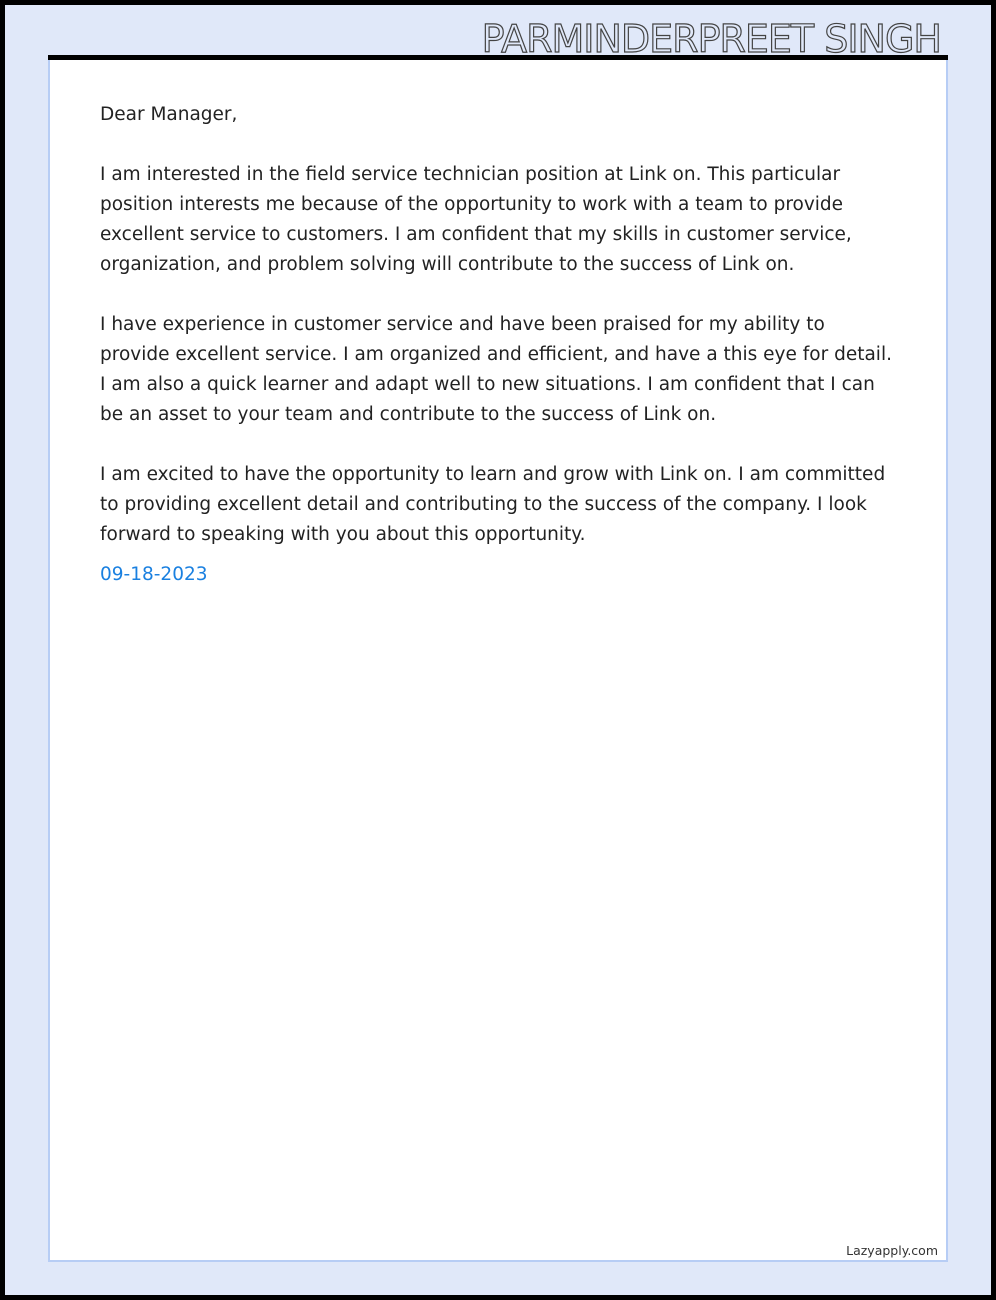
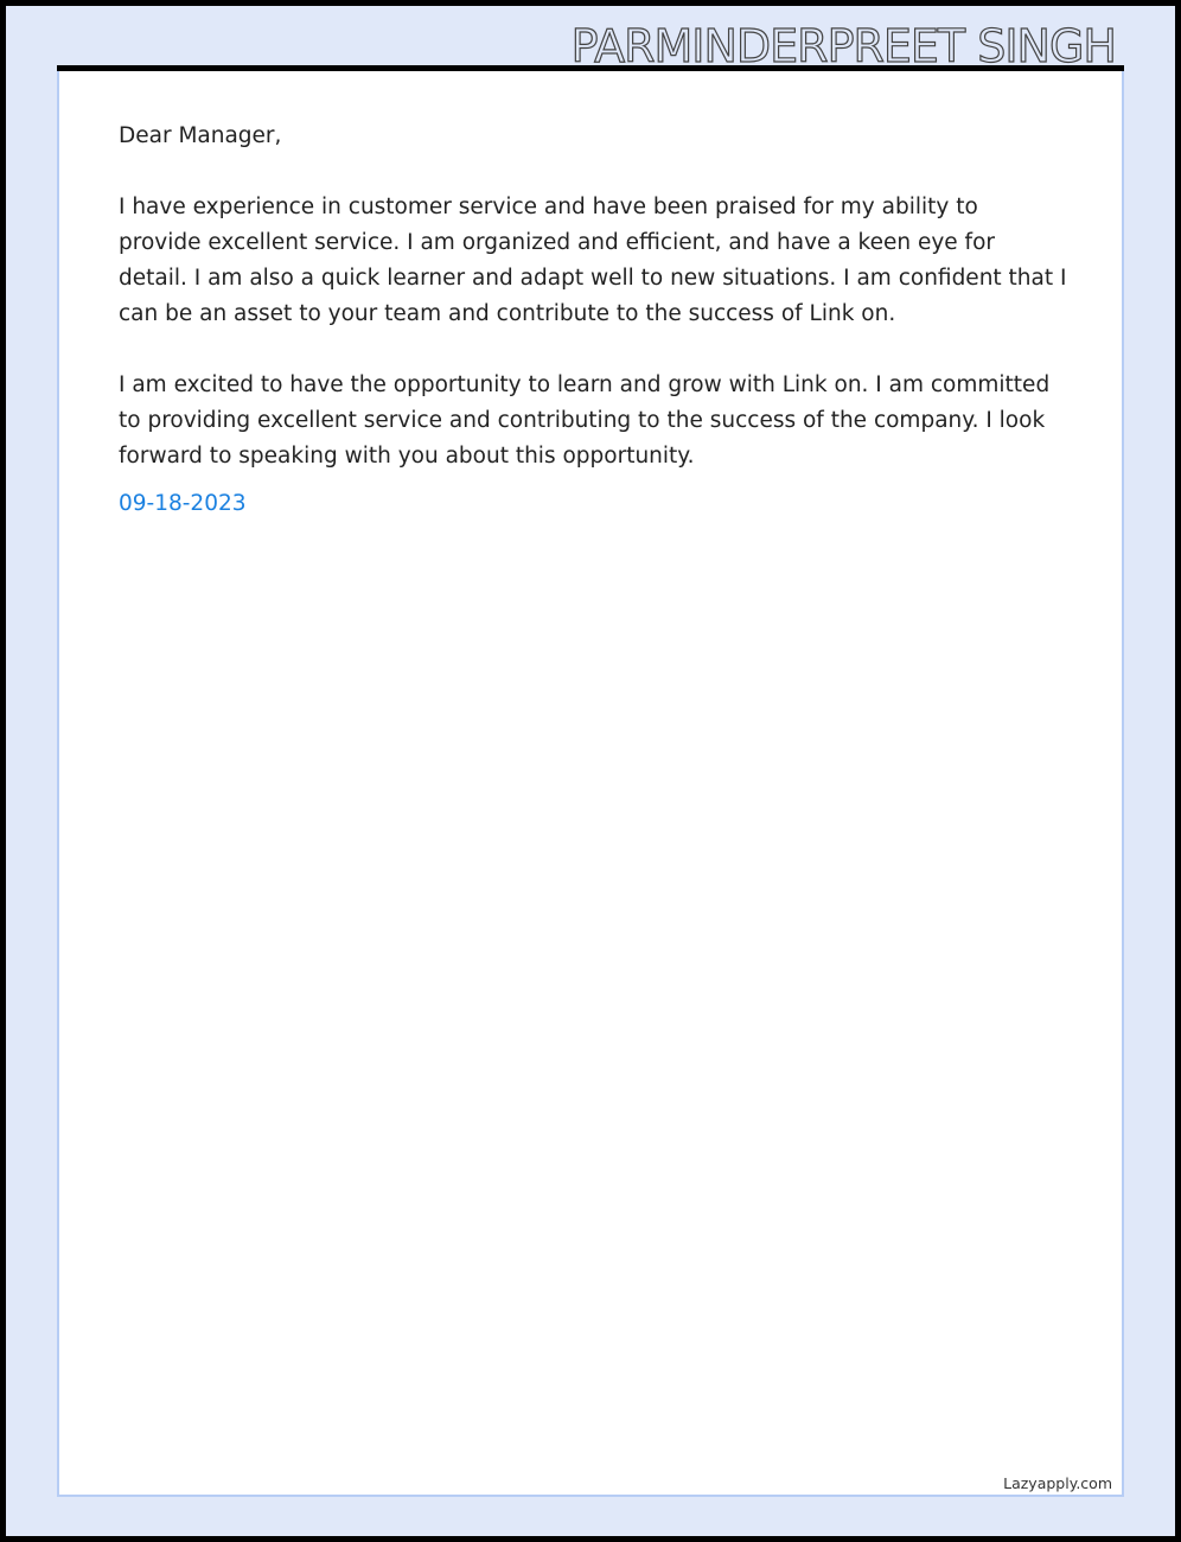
  PARMINDERPREET SINGH
  Dear Manager,
- I am interested in the field service technician position at Link on. This particular position interests me because of the opportunity to work with a team to provide excellent service to customers. I am confident that my skills in customer service, organization, and problem solving will contribute to the success of Link on.
- I have experience in customer service and have been praised for my ability to provide excellent service. I am organized and efficient, and have a this eye for detail. I am also a quick learner and adapt well to new situations. I am confident that I can be an asset to your team and contribute to the success of Link on.
+ I have experience in customer service and have been praised for my ability to provide excellent service. I am organized and efficient, and have a keen eye for detail. I am also a quick learner and adapt well to new situations. I am confident that I can be an asset to your team and contribute to the success of Link on.
- I am excited to have the opportunity to learn and grow with Link on. I am committed to providing excellent detail and contributing to the success of the company. I look forward to speaking with you about this opportunity.
+ I am excited to have the opportunity to learn and grow with Link on. I am committed to providing excellent service and contributing to the success of the company. I look forward to speaking with you about this opportunity.
  09-18-2023
  Lazyapply.com
